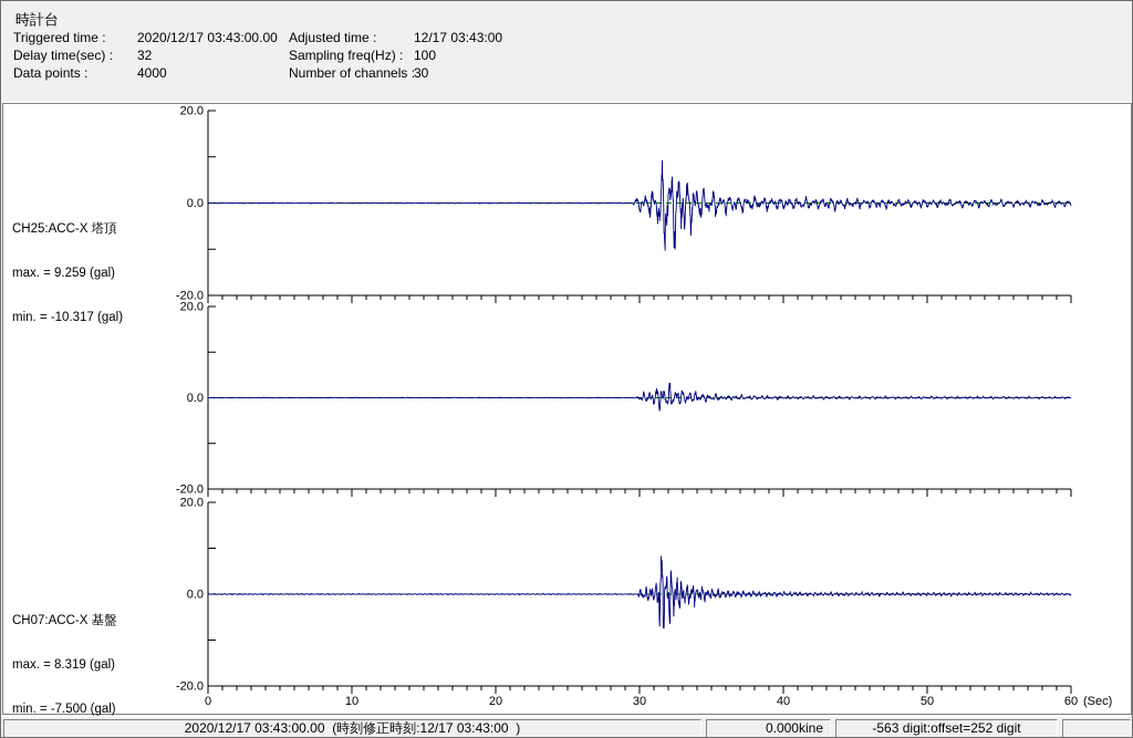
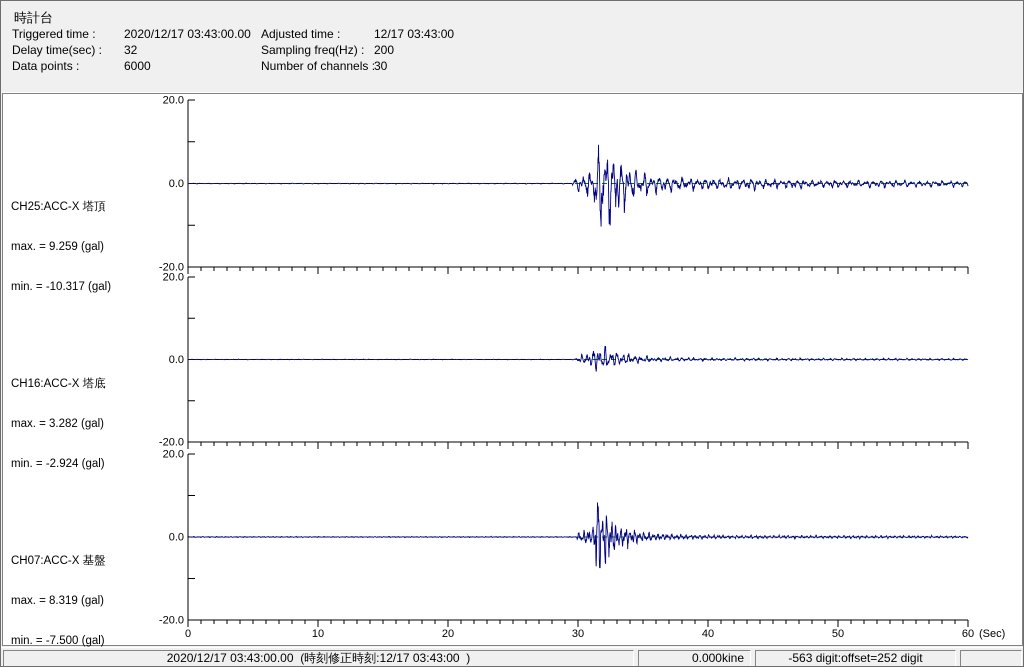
  時計台
  Triggered time :
  2020/12/17 03:43:00.00
  Adjusted time :
  12/17 03:43:00
  Delay time(sec) :
  32
  Sampling freq(Hz) :
- 100
+ 200
  Data points :
- 4000
+ 6000
  Number of channels :
  30
  20.0
  0.0
  -20.0
  20.0
  0.0
  -20.0
  20.0
  0.0
  -20.0
  0
  10
  20
  30
  40
  50
  60
  (Sec)
  CH25:ACC-X 塔頂
  max. = 9.259 (gal)
  min. = -10.317 (gal)
+ CH16:ACC-X 塔底
+ max. = 3.282 (gal)
+ min. = -2.924 (gal)
  CH07:ACC-X 基盤
  max. = 8.319 (gal)
  min. = -7.500 (gal)
  2020/12/17 03:43:00.00 (時刻修正時刻:12/17 03:43:00 )
  0.000kine
  -563 digit:offset=252 digit
